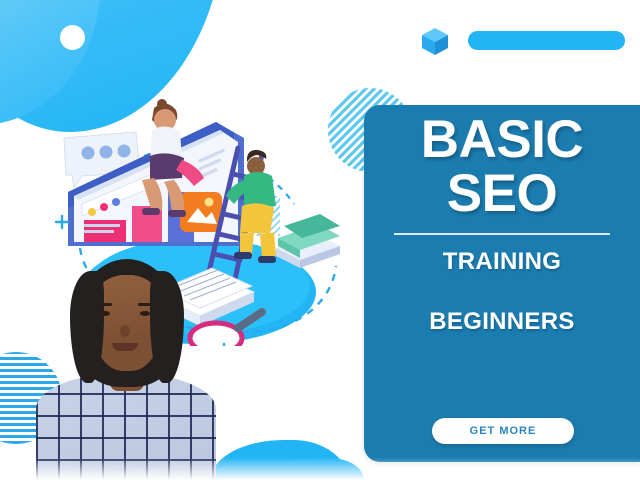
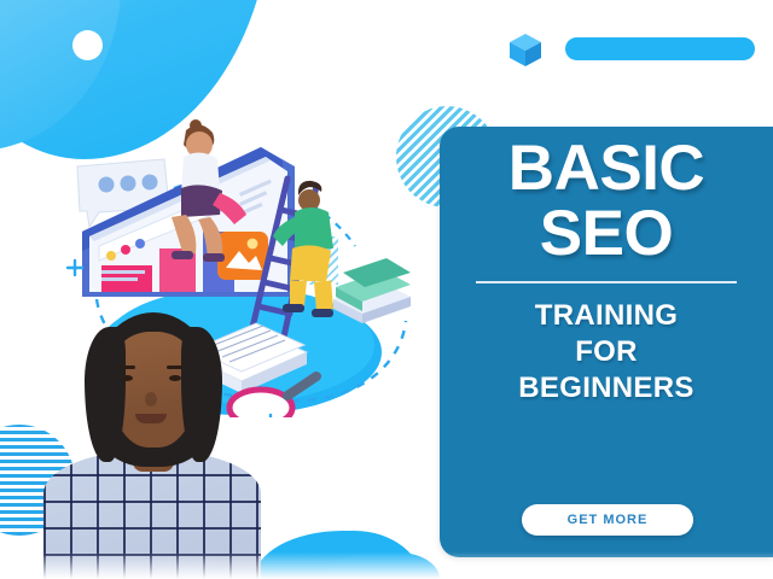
  BASIC
  SEO
  TRAINING
+ FOR
  BEGINNERS
